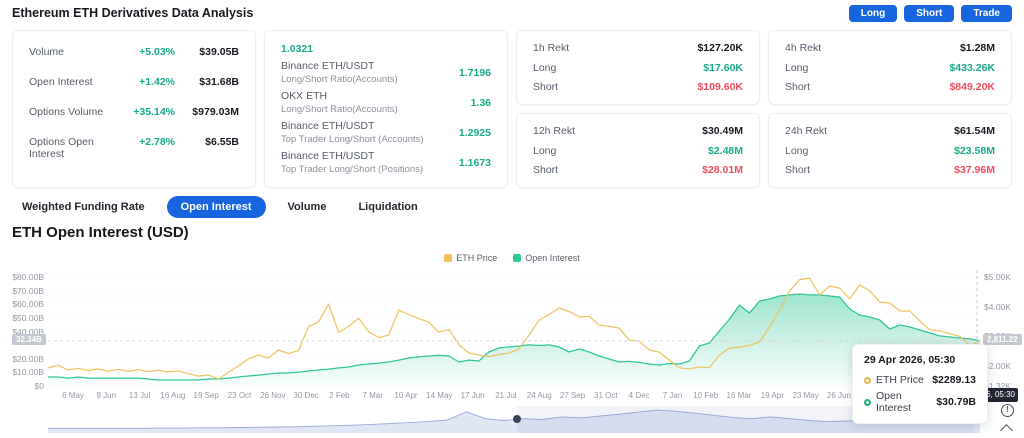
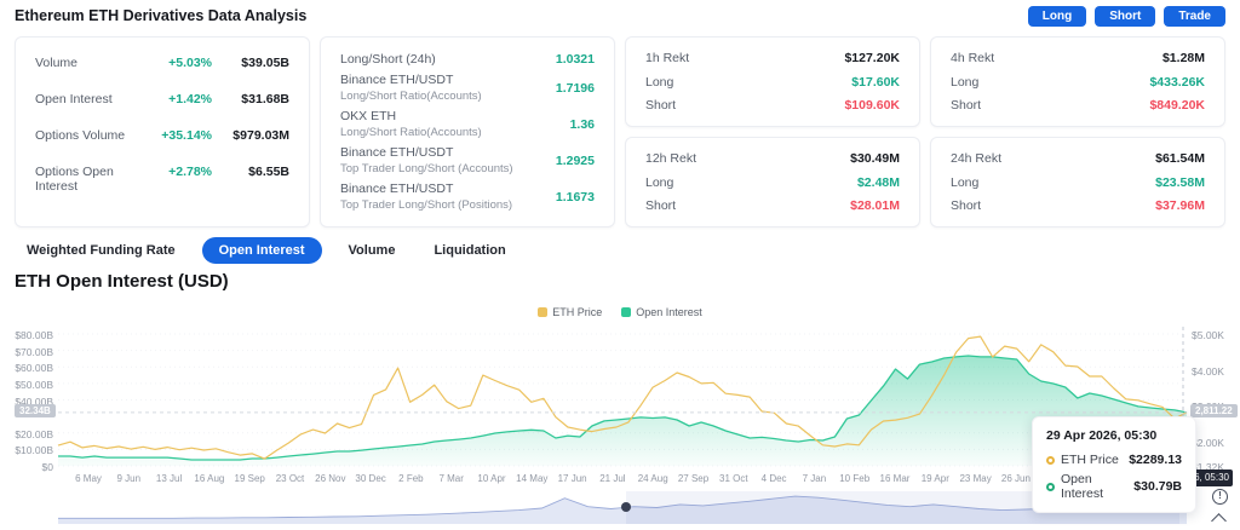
  Ethereum ETH Derivatives Data Analysis
  Long
  Short
  Trade
  Volume
  +5.03%
  $39.05B
  Open Interest
  +1.42%
  $31.68B
  Options Volume
  +35.14%
  $979.03M
  Options Open Interest
  +2.78%
  $6.55B
+ Long/Short (24h)
  1.0321
  Binance ETH/USDT
  Long/Short Ratio(Accounts)
  1.7196
  OKX ETH
  Long/Short Ratio(Accounts)
  1.36
  Binance ETH/USDT
  Top Trader Long/Short (Accounts)
  1.2925
  Binance ETH/USDT
  Top Trader Long/Short (Positions)
  1.1673
  1h Rekt
  $127.20K
  Long
  $17.60K
  Short
  $109.60K
  12h Rekt
  $30.49M
  Long
  $2.48M
  Short
  $28.01M
  4h Rekt
  $1.28M
  Long
  $433.26K
  Short
  $849.20K
  24h Rekt
  $61.54M
  Long
  $23.58M
  Short
  $37.96M
  Weighted Funding Rate
  Open Interest
  Volume
  Liquidation
  ETH Open Interest (USD)
  ETH Price
  Open Interest
  32.34B
  2,811.22
  29 Apr 2026, 05:30
  ETH Price
  $2289.13
  Open Interest
  $30.79B
  $80.00B
  $70.00B
  $60.00B
  $50.00B
  $40.00B
  $20.00B
  $10.00B
  $0
  $5.00K
  $4.00K
  2.00K
  1.32K
  6 May
  9 Jun
  13 Jul
  16 Aug
  19 Sep
  23 Oct
  26 Nov
  30 Dec
  2 Feb
  7 Mar
  10 Apr
  14 May
  17 Jun
  21 Jul
  24 Aug
  27 Sep
  31 Oct
  4 Dec
  7 Jan
  10 Feb
  16 Mar
  19 Apr
  23 May
  26 Jun
